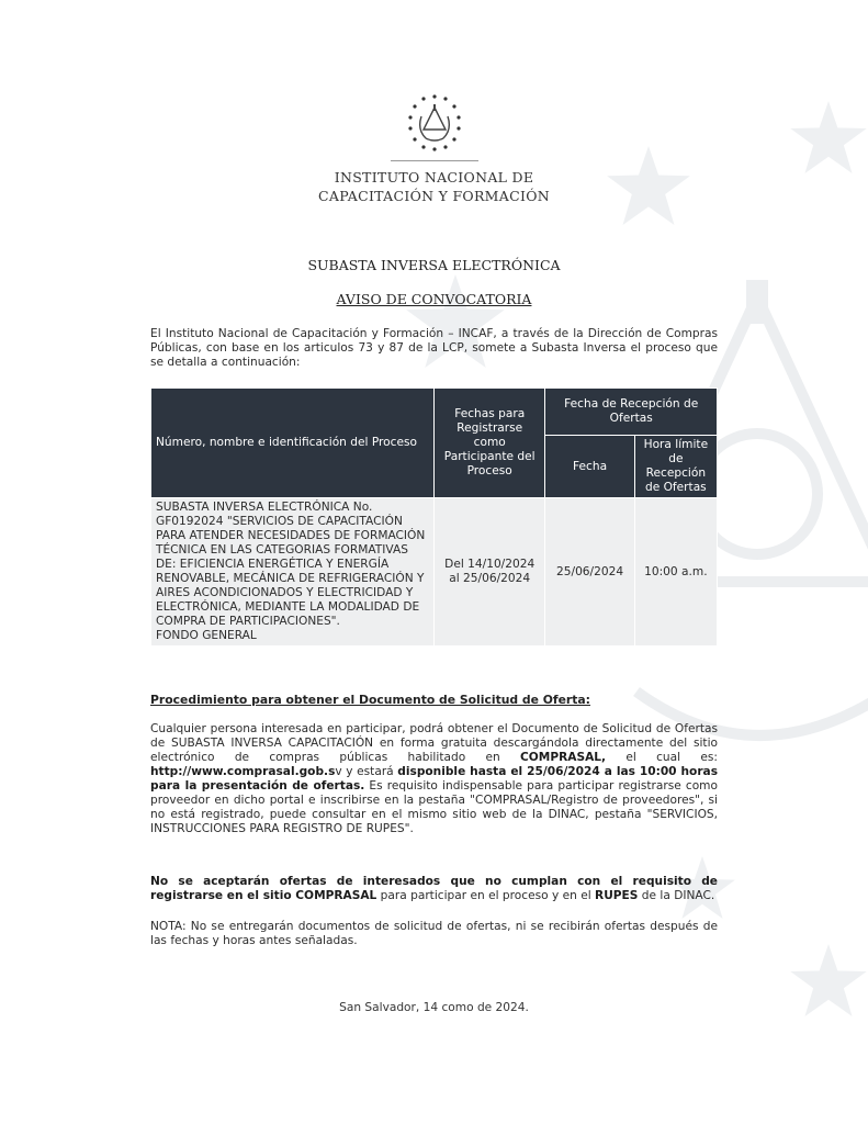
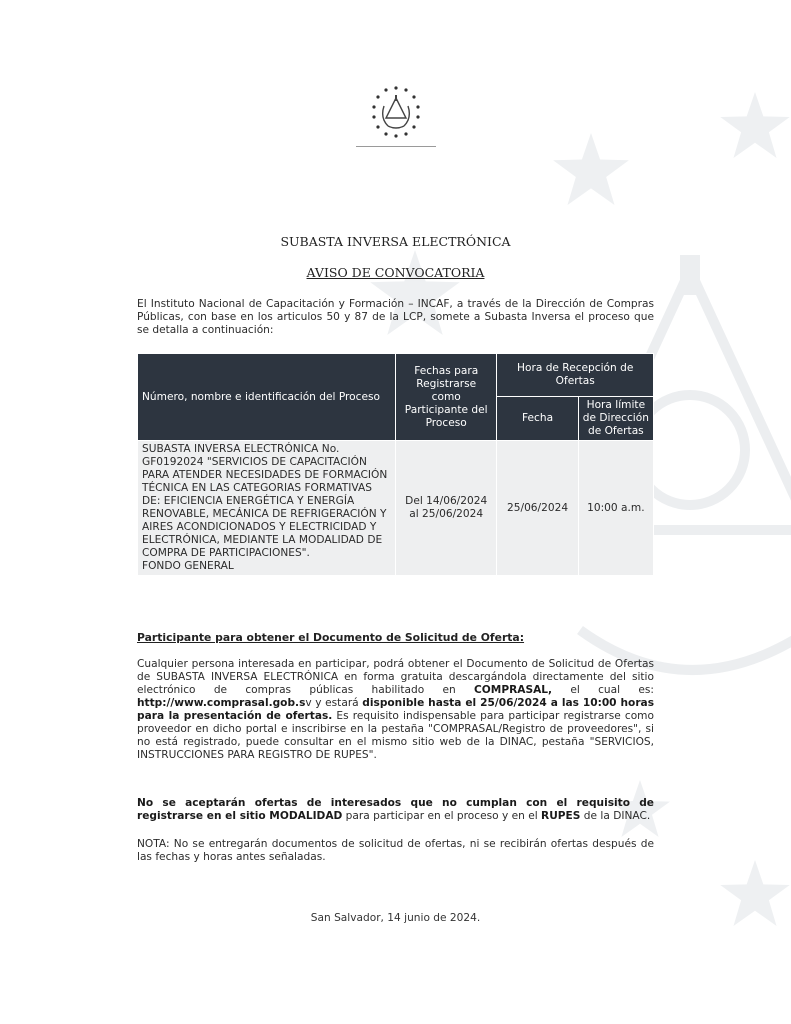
- INSTITUTO NACIONAL DE
- CAPACITACIÓN Y FORMACIÓN
  SUBASTA INVERSA ELECTRÓNICA
  AVISO DE CONVOCATORIA
- El Instituto Nacional de Capacitación y Formación – INCAF, a través de la Dirección de Compras Públicas, con base en los articulos 73 y 87 de la LCP, somete a Subasta Inversa el proceso que se detalla a continuación:
+ El Instituto Nacional de Capacitación y Formación – INCAF, a través de la Dirección de Compras Públicas, con base en los articulos 50 y 87 de la LCP, somete a Subasta Inversa el proceso que se detalla a continuación:
- Número, nombre e identificación del Proceso	Fechas para Registrarse como Participante del Proceso	Fecha de Recepción de Ofertas
+ Número, nombre e identificación del Proceso	Fechas para Registrarse como Participante del Proceso	Hora de Recepción de Ofertas
- Fecha	Hora límite de Recepción de Ofertas
+ Fecha	Hora límite de Dirección de Ofertas
- SUBASTA INVERSA ELECTRÓNICA No. GF0192024 "SERVICIOS DE CAPACITACIÓN PARA ATENDER NECESIDADES DE FORMACIÓN TÉCNICA EN LAS CATEGORIAS FORMATIVAS DE: EFICIENCIA ENERGÉTICA Y ENERGÍA RENOVABLE, MECÁNICA DE REFRIGERACIÓN Y AIRES ACONDICIONADOS Y ELECTRICIDAD Y ELECTRÓNICA, MEDIANTE LA MODALIDAD DE COMPRA DE PARTICIPACIONES". FONDO GENERAL	Del 14/10/2024 al 25/06/2024	25/06/2024	10:00 a.m.
+ SUBASTA INVERSA ELECTRÓNICA No. GF0192024 "SERVICIOS DE CAPACITACIÓN PARA ATENDER NECESIDADES DE FORMACIÓN TÉCNICA EN LAS CATEGORIAS FORMATIVAS DE: EFICIENCIA ENERGÉTICA Y ENERGÍA RENOVABLE, MECÁNICA DE REFRIGERACIÓN Y AIRES ACONDICIONADOS Y ELECTRICIDAD Y ELECTRÓNICA, MEDIANTE LA MODALIDAD DE COMPRA DE PARTICIPACIONES". FONDO GENERAL	Del 14/06/2024 al 25/06/2024	25/06/2024	10:00 a.m.
- Procedimiento para obtener el Documento de Solicitud de Oferta:
+ Participante para obtener el Documento de Solicitud de Oferta:
- Cualquier persona interesada en participar, podrá obtener el Documento de Solicitud de Ofertas de SUBASTA INVERSA CAPACITACIÓN en forma gratuita descargándola directamente del sitio electrónico de compras públicas habilitado en COMPRASAL, el cual es: http://www.comprasal.gob.sv y estará disponible hasta el 25/06/2024 a las 10:00 horas para la presentación de ofertas. Es requisito indispensable para participar registrarse como proveedor en dicho portal e inscribirse en la pestaña "COMPRASAL/Registro de proveedores", si no está registrado, puede consultar en el mismo sitio web de la DINAC, pestaña "SERVICIOS, INSTRUCCIONES PARA REGISTRO DE RUPES".
+ Cualquier persona interesada en participar, podrá obtener el Documento de Solicitud de Ofertas de SUBASTA INVERSA ELECTRÓNICA en forma gratuita descargándola directamente del sitio electrónico de compras públicas habilitado en COMPRASAL, el cual es: http://www.comprasal.gob.sv y estará disponible hasta el 25/06/2024 a las 10:00 horas para la presentación de ofertas. Es requisito indispensable para participar registrarse como proveedor en dicho portal e inscribirse en la pestaña "COMPRASAL/Registro de proveedores", si no está registrado, puede consultar en el mismo sitio web de la DINAC, pestaña "SERVICIOS, INSTRUCCIONES PARA REGISTRO DE RUPES".
- No se aceptarán ofertas de interesados que no cumplan con el requisito de registrarse en el sitio COMPRASAL para participar en el proceso y en el RUPES de la DINAC.
+ No se aceptarán ofertas de interesados que no cumplan con el requisito de registrarse en el sitio MODALIDAD para participar en el proceso y en el RUPES de la DINAC.
  NOTA: No se entregarán documentos de solicitud de ofertas, ni se recibirán ofertas después de las fechas y horas antes señaladas.
- San Salvador, 14 como de 2024.
+ San Salvador, 14 junio de 2024.
